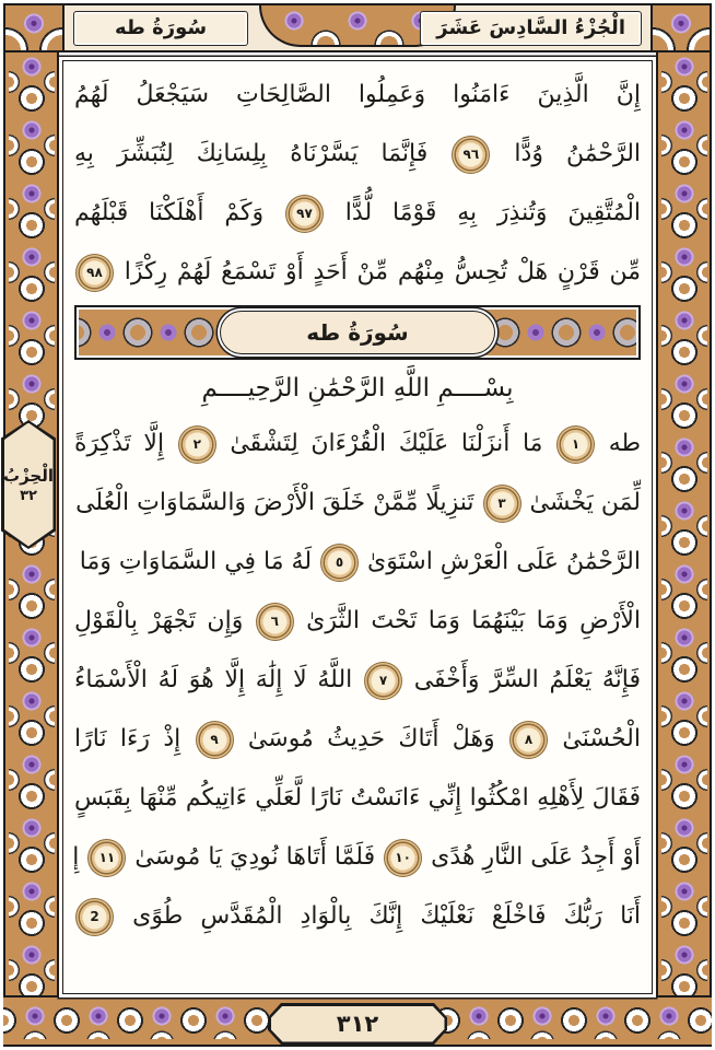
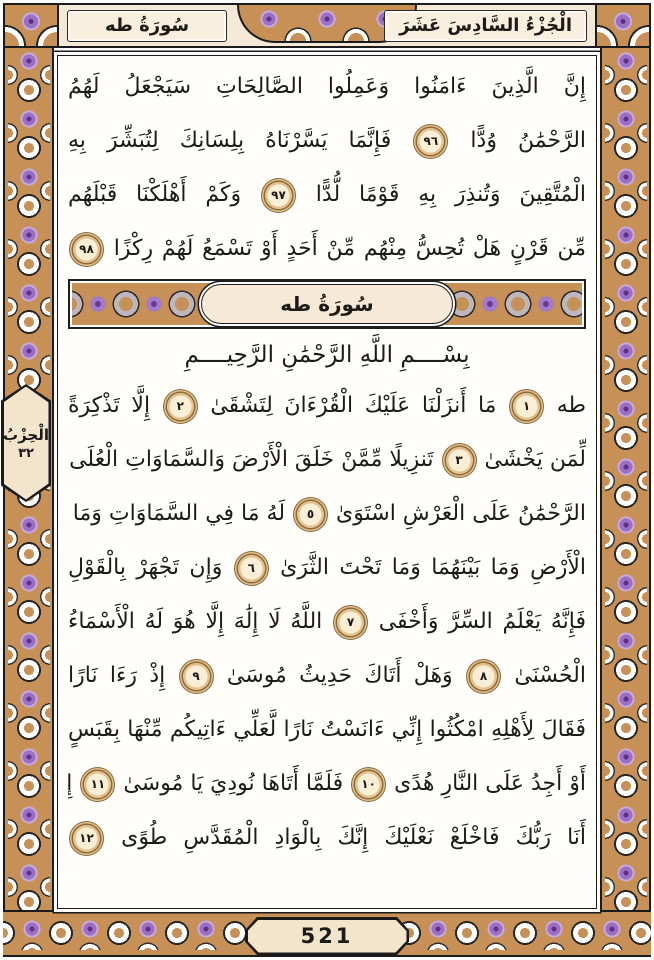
  سُورَةُ طه
  الْجُزْءُ السَّادِسَ عَشَرَ
  الْحِزْبُ
  ٣٢
- ٣١٢
+ 521
  إِنَّ الَّذِينَ ءَامَنُوا وَعَمِلُوا الصَّالِحَاتِ سَيَجْعَلُ لَهُمُ
  الرَّحْمَٰنُ وُدًّا ٩٦ فَإِنَّمَا يَسَّرْنَاهُ بِلِسَانِكَ لِتُبَشِّرَ بِهِ
  الْمُتَّقِينَ وَتُنذِرَ بِهِ قَوْمًا لُّدًّا ٩٧ وَكَمْ أَهْلَكْنَا قَبْلَهُم
  مِّن قَرْنٍ هَلْ تُحِسُّ مِنْهُم مِّنْ أَحَدٍ أَوْ تَسْمَعُ لَهُمْ رِكْزًا ٩٨
  سُورَةُ طه
  بِسْــــمِ اللَّهِ الرَّحْمَٰنِ الرَّحِيــــمِ
  طه ١ مَا أَنزَلْنَا عَلَيْكَ الْقُرْءَانَ لِتَشْقَىٰ ٢ إِلَّا تَذْكِرَةً
  لِّمَن يَخْشَىٰ ٣ تَنزِيلًا مِّمَّنْ خَلَقَ الْأَرْضَ وَالسَّمَاوَاتِ الْعُلَى
  الرَّحْمَٰنُ عَلَى الْعَرْشِ اسْتَوَىٰ ٥ لَهُ مَا فِي السَّمَاوَاتِ وَمَا
  الْأَرْضِ وَمَا بَيْنَهُمَا وَمَا تَحْتَ الثَّرَىٰ ٦ وَإِن تَجْهَرْ بِالْقَوْلِ
  فَإِنَّهُ يَعْلَمُ السِّرَّ وَأَخْفَى ٧ اللَّهُ لَا إِلَٰهَ إِلَّا هُوَ لَهُ الْأَسْمَاءُ
  الْحُسْنَىٰ ٨ وَهَلْ أَتَاكَ حَدِيثُ مُوسَىٰ ٩ إِذْ رَءَا نَارًا
  فَقَالَ لِأَهْلِهِ امْكُثُوا إِنِّي ءَانَسْتُ نَارًا لَّعَلِّي ءَاتِيكُم مِّنْهَا بِقَبَسٍ
  أَوْ أَجِدُ عَلَى النَّارِ هُدًى ١٠ فَلَمَّا أَتَاهَا نُودِيَ يَا مُوسَىٰ ١١ إِ
- أَنَا رَبُّكَ فَاخْلَعْ نَعْلَيْكَ إِنَّكَ بِالْوَادِ الْمُقَدَّسِ طُوًى 2
+ أَنَا رَبُّكَ فَاخْلَعْ نَعْلَيْكَ إِنَّكَ بِالْوَادِ الْمُقَدَّسِ طُوًى ١٢
